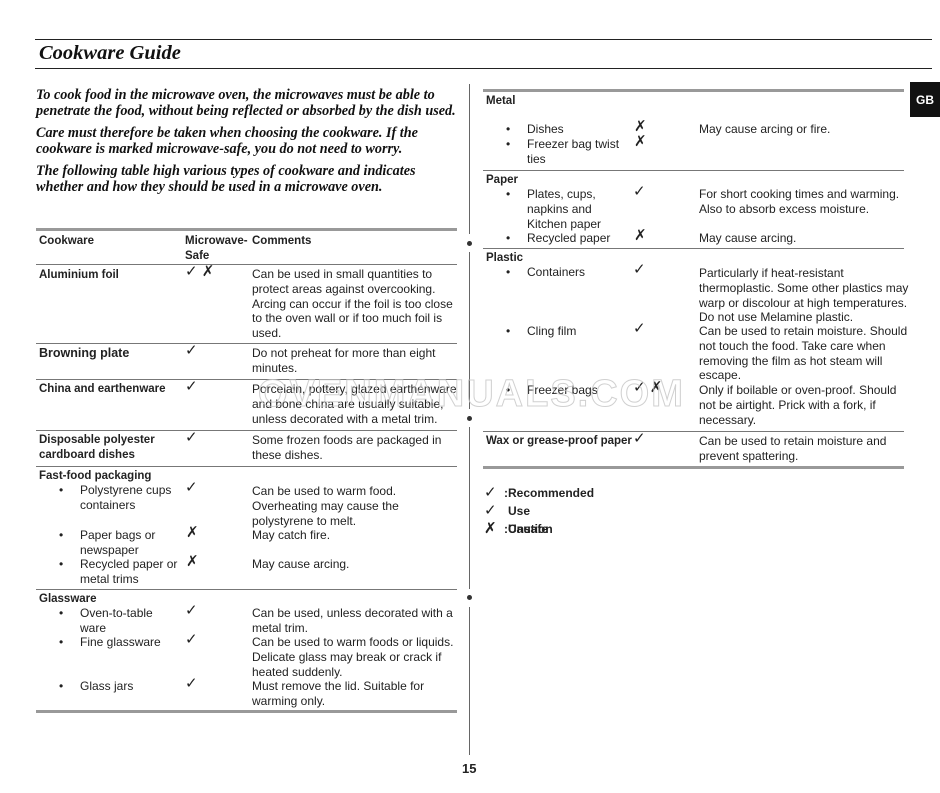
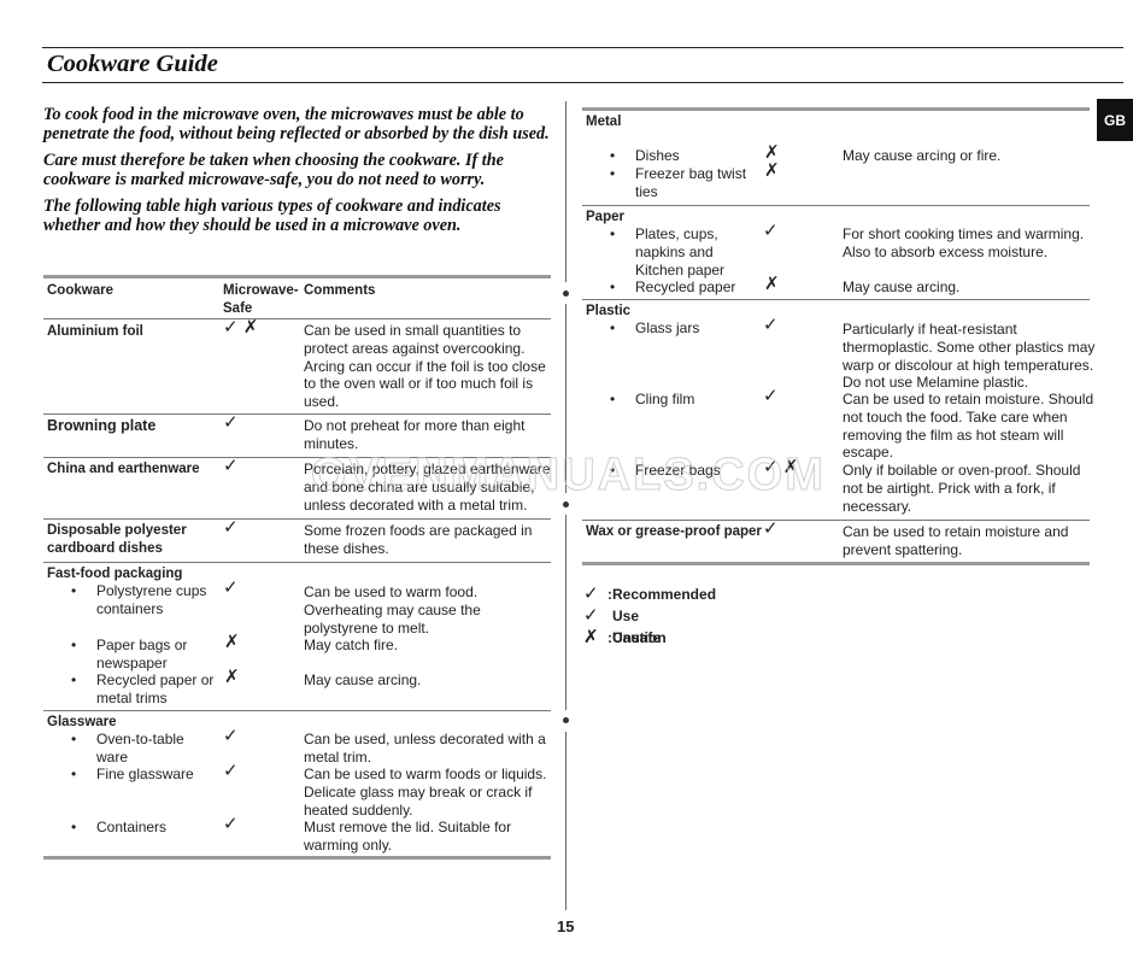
  Cookware Guide
  GB
  To cook food in the microwave oven, the microwaves must be able to penetrate the food, without being reflected or absorbed by the dish used.
  Care must therefore be taken when choosing the cookware. If the cookware is marked microwave-safe, you do not need to worry.
  The following table high various types of cookware and indicates whether and how they should be used in a microwave oven.
  Cookware
  Microwave-Safe
  Comments
  Aluminium foil
  ✓ ✗
  Can be used in small quantities to protect areas against overcooking. Arcing can occur if the foil is too close to the oven wall or if too much foil is used.
  Browning plate
  ✓
  Do not preheat for more than eight minutes.
  China and earthenware
  ✓
  Porcelain, pottery, glazed earthenware and bone china are usually suitable, unless decorated with a metal trim.
  Disposable polyester cardboard dishes
  ✓
  Some frozen foods are packaged in these dishes.
  Fast-food packaging
  •
  Polystyrene cups containers
  ✓
  Can be used to warm food. Overheating may cause the polystyrene to melt.
  •
  Paper bags or newspaper
  ✗
  May catch fire.
  •
  Recycled paper or metal trims
  ✗
  May cause arcing.
  Glassware
  •
  Oven-to-table ware
  ✓
  Can be used, unless decorated with a metal trim.
  •
  Fine glassware
  ✓
  Can be used to warm foods or liquids. Delicate glass may break or crack if heated suddenly.
  •
- Glass jars
+ Containers
  ✓
  Must remove the lid. Suitable for warming only.
  Metal
  •
  Dishes
  ✗
  May cause arcing or fire.
  •
  Freezer bag twist ties
  ✗
  Paper
  •
  Plates, cups, napkins and Kitchen paper
  ✓
  For short cooking times and warming. Also to absorb excess moisture.
  •
  Recycled paper
  ✗
  May cause arcing.
  Plastic
  •
- Containers
+ Glass jars
  ✓
  Particularly if heat-resistant thermoplastic. Some other plastics may warp or discolour at high temperatures. Do not use Melamine plastic.
  •
  Cling film
  ✓
  Can be used to retain moisture. Should not touch the food. Take care when removing the film as hot steam will escape.
  •
  Freezer bags
  ✓ ✗
  Only if boilable or oven-proof. Should not be airtight. Prick with a fork, if necessary.
  Wax or grease-proof paper
  ✓
  Can be used to retain moisture and prevent spattering.
  ✓
  :Recommended
  ✓ ✗
  Use Caution
  ✗
  :Unsafe
  OVENMANUALS.COM
  15
